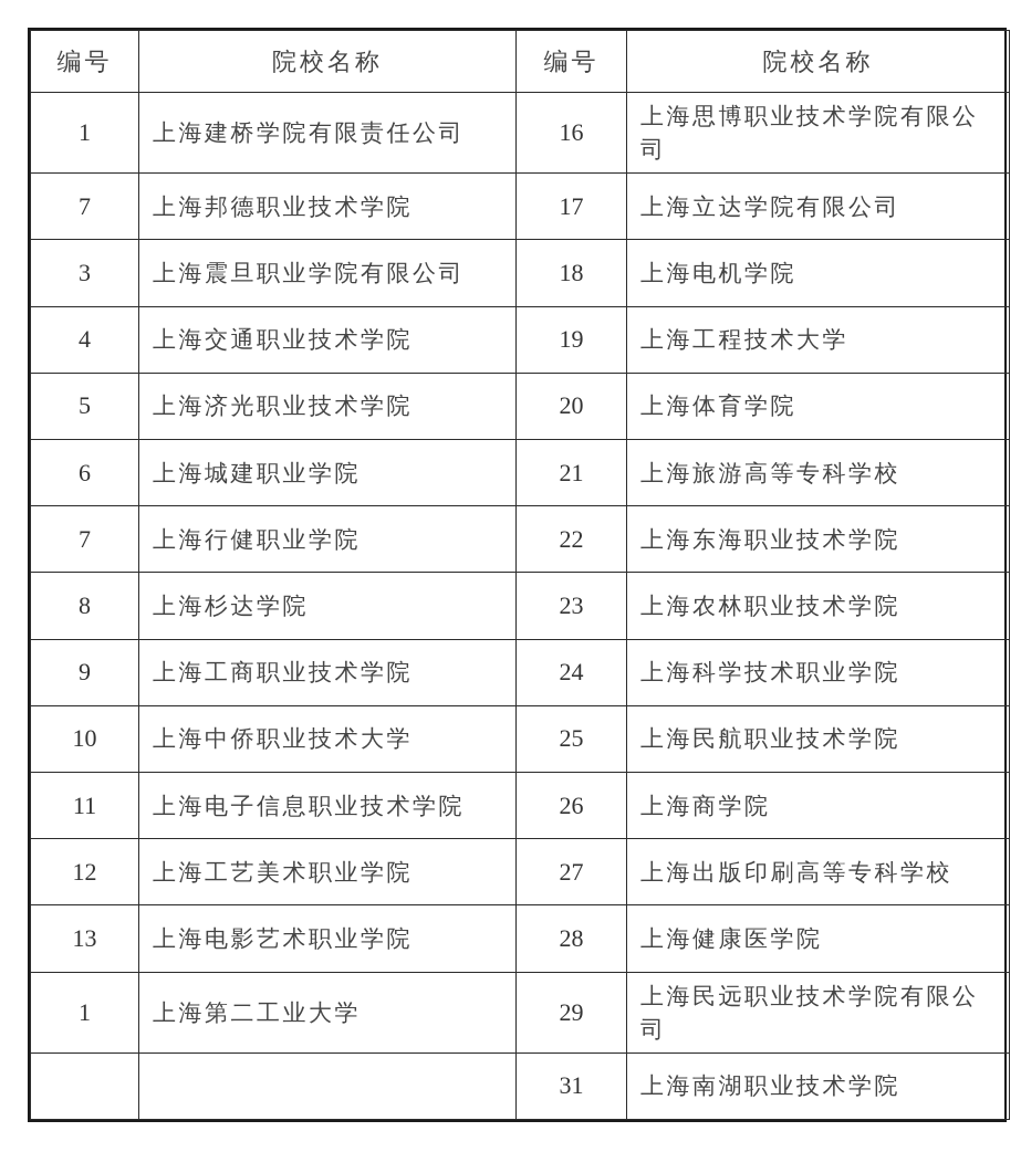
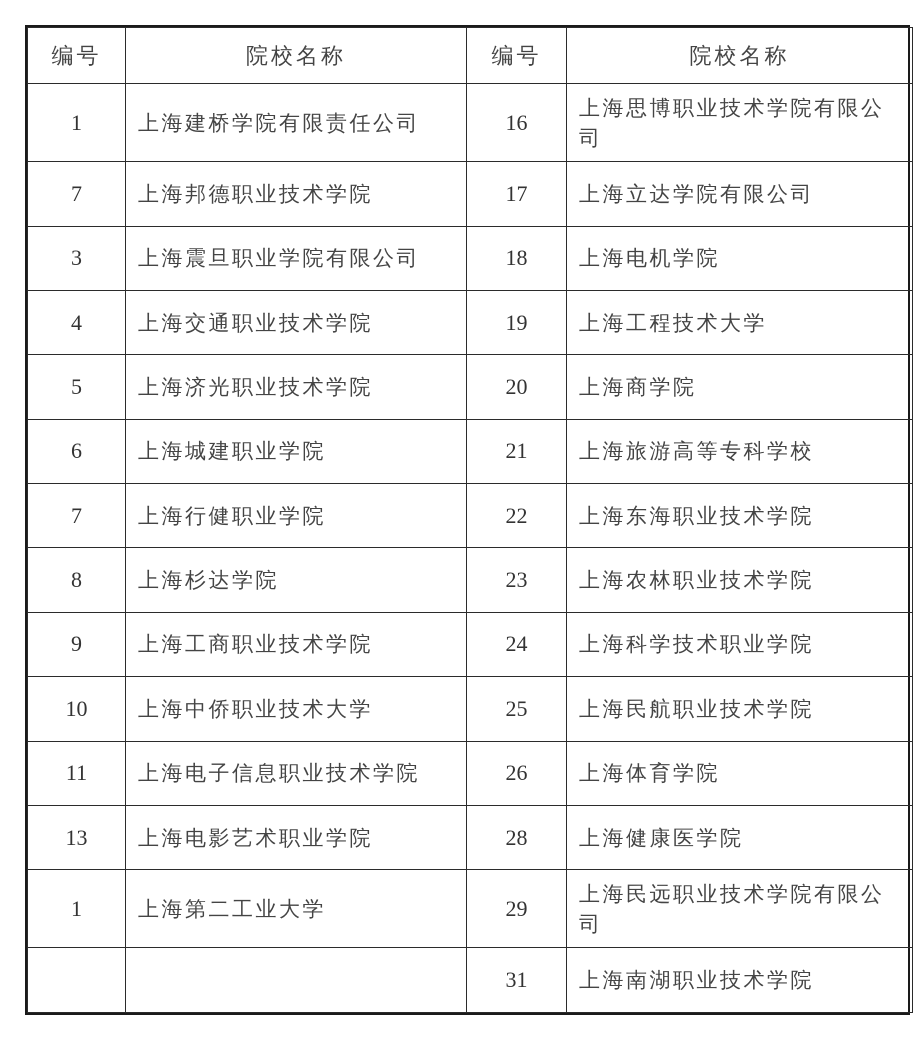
  编号	院校名称	编号	院校名称
  1	上海建桥学院有限责任公司	16	上海思博职业技术学院有限公司
  7	上海邦德职业技术学院	17	上海立达学院有限公司
  3	上海震旦职业学院有限公司	18	上海电机学院
  4	上海交通职业技术学院	19	上海工程技术大学
- 5	上海济光职业技术学院	20	上海体育学院
+ 5	上海济光职业技术学院	20	上海商学院
  6	上海城建职业学院	21	上海旅游高等专科学校
  7	上海行健职业学院	22	上海东海职业技术学院
  8	上海杉达学院	23	上海农林职业技术学院
  9	上海工商职业技术学院	24	上海科学技术职业学院
  10	上海中侨职业技术大学	25	上海民航职业技术学院
- 11	上海电子信息职业技术学院	26	上海商学院
+ 11	上海电子信息职业技术学院	26	上海体育学院
- 12	上海工艺美术职业学院	27	上海出版印刷高等专科学校
  13	上海电影艺术职业学院	28	上海健康医学院
  1	上海第二工业大学	29	上海民远职业技术学院有限公司
  		31	上海南湖职业技术学院
